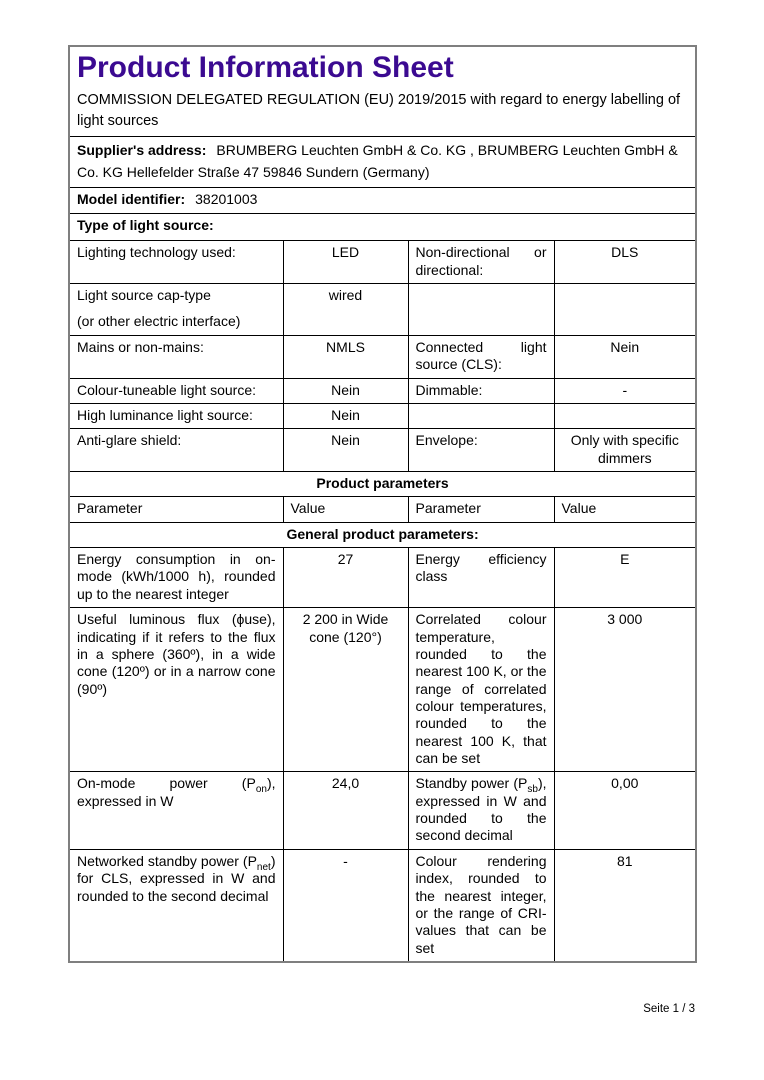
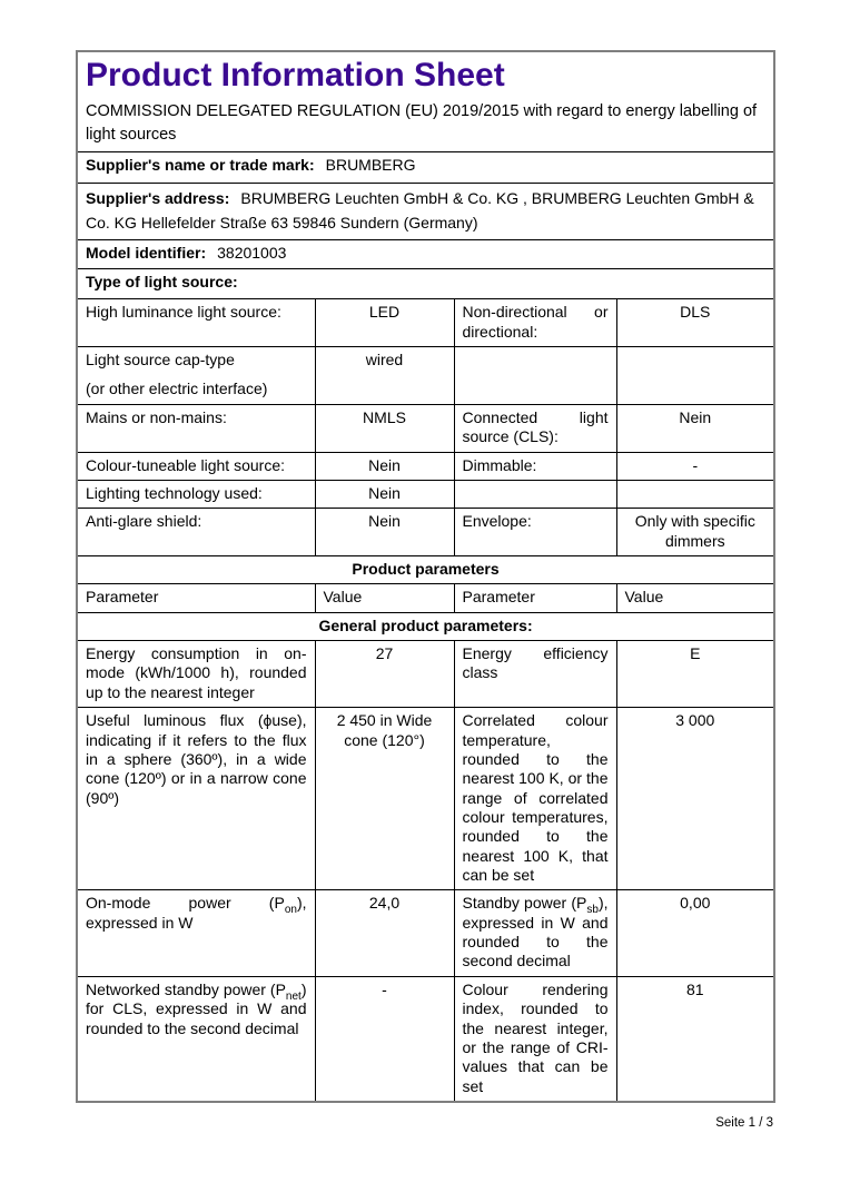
  Product Information Sheet COMMISSION DELEGATED REGULATION (EU) 2019/2015 with regard to energy labelling of light sources
+ Supplier's name or trade mark: BRUMBERG
- Supplier's address: BRUMBERG Leuchten GmbH & Co. KG , BRUMBERG Leuchten GmbH & Co. KG Hellefelder Straße 47 59846 Sundern (Germany)
+ Supplier's address: BRUMBERG Leuchten GmbH & Co. KG , BRUMBERG Leuchten GmbH & Co. KG Hellefelder Straße 63 59846 Sundern (Germany)
  Model identifier: 38201003
  Type of light source:
- Lighting technology used:	LED	Non-directional or directional:	DLS
+ High luminance light source:	LED	Non-directional or directional:	DLS
  Light source cap-type(or other electric interface)	wired
  Mains or non-mains:	NMLS	Connected light source (CLS):	Nein
  Colour-tuneable light source:	Nein	Dimmable:	-
- High luminance light source:	Nein
+ Lighting technology used:	Nein
  Anti-glare shield:	Nein	Envelope:	Only with specific dimmers
  Product parameters
  Parameter	Value	Parameter	Value
  General product parameters:
  Energy consumption in on-mode (kWh/1000 h), rounded up to the nearest integer	27	Energy efficiency class	E
- Useful luminous flux (ϕuse), indicating if it refers to the flux in a sphere (360º), in a wide cone (120º) or in a narrow cone (90º)	2 200 in Wide cone (120°)	Correlated colour temperature, rounded to the nearest 100 K, or the range of correlated colour temperatures, rounded to the nearest 100 K, that can be set	3 000
+ Useful luminous flux (ϕuse), indicating if it refers to the flux in a sphere (360º), in a wide cone (120º) or in a narrow cone (90º)	2 450 in Wide cone (120°)	Correlated colour temperature, rounded to the nearest 100 K, or the range of correlated colour temperatures, rounded to the nearest 100 K, that can be set	3 000
  On-mode power (Pon), expressed in W	24,0	Standby power (Psb), expressed in W and rounded to the second decimal	0,00
  Networked standby power (Pnet) for CLS, expressed in W and rounded to the second decimal	-	Colour rendering index, rounded to the nearest integer, or the range of CRI-values that can be set	81
  Seite 1 / 3
